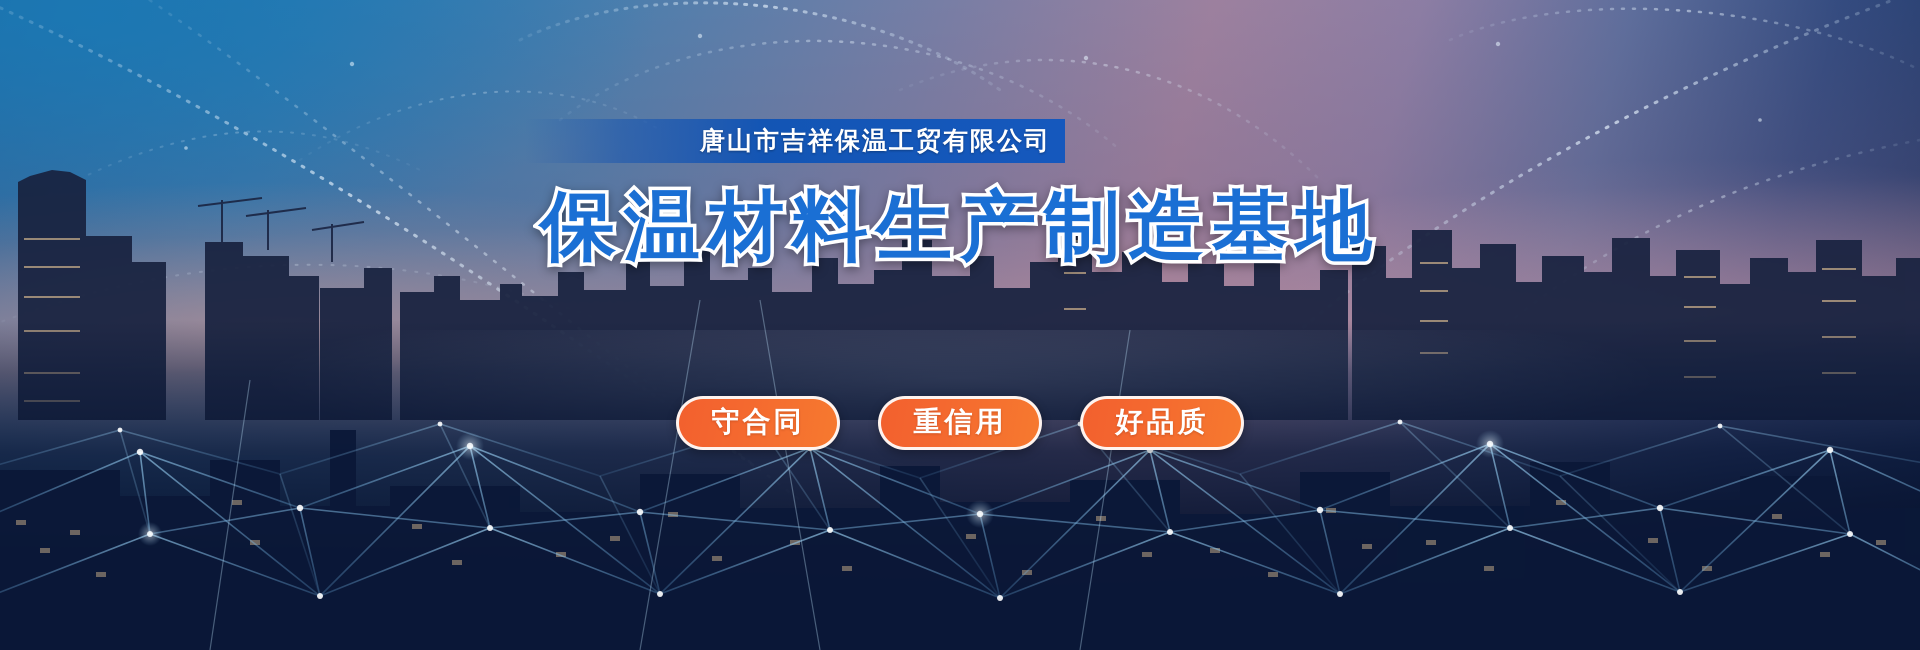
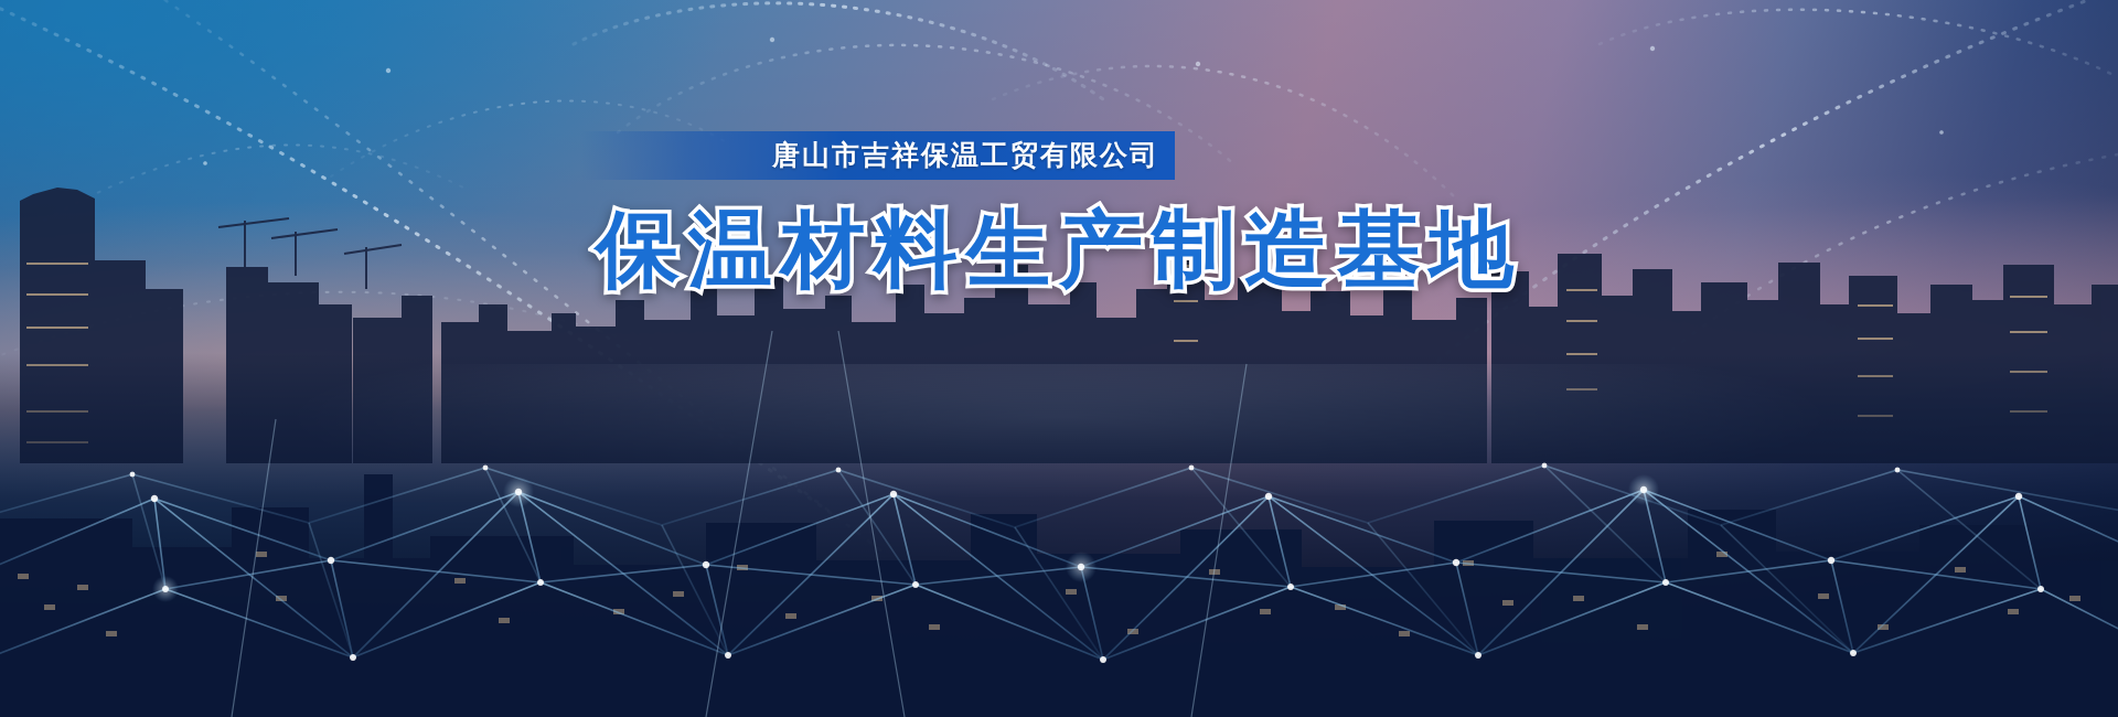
  唐山市吉祥保温工贸有限公司
  保温材料生产制造基地
- 守合同
- 重信用
- 好品质
